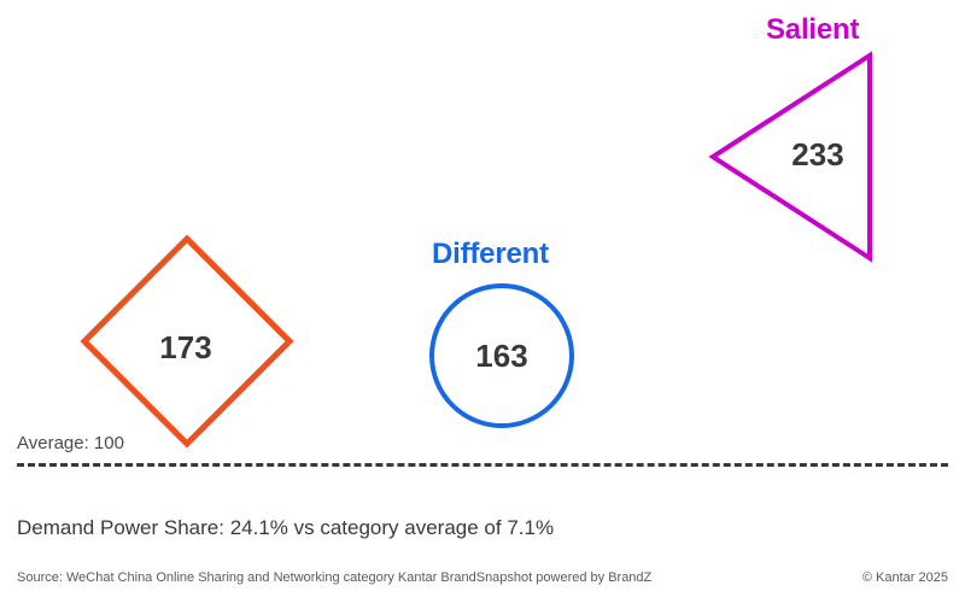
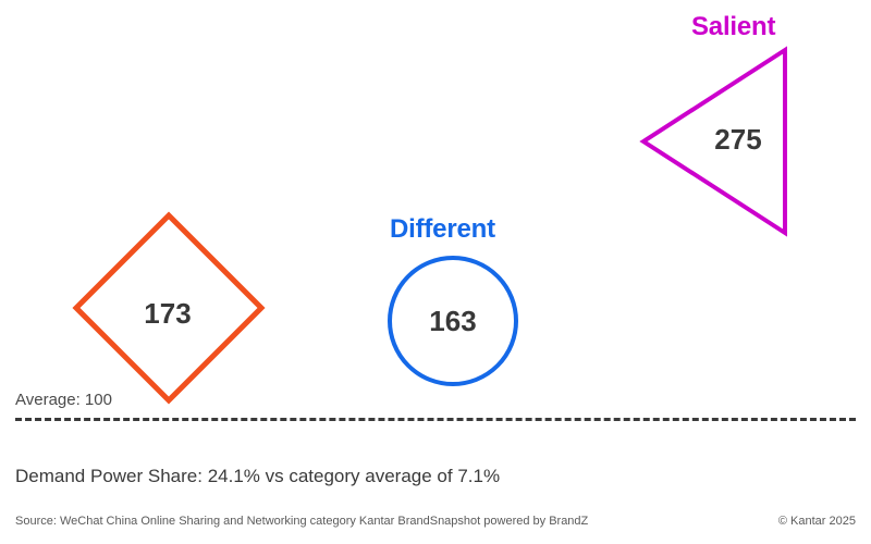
  173
  Different
  163
  Salient
- 233
+ 275
  Average: 100
  Demand Power Share: 24.1% vs category average of 7.1%
  Source: WeChat China Online Sharing and Networking category Kantar BrandSnapshot powered by BrandZ
  © Kantar 2025
